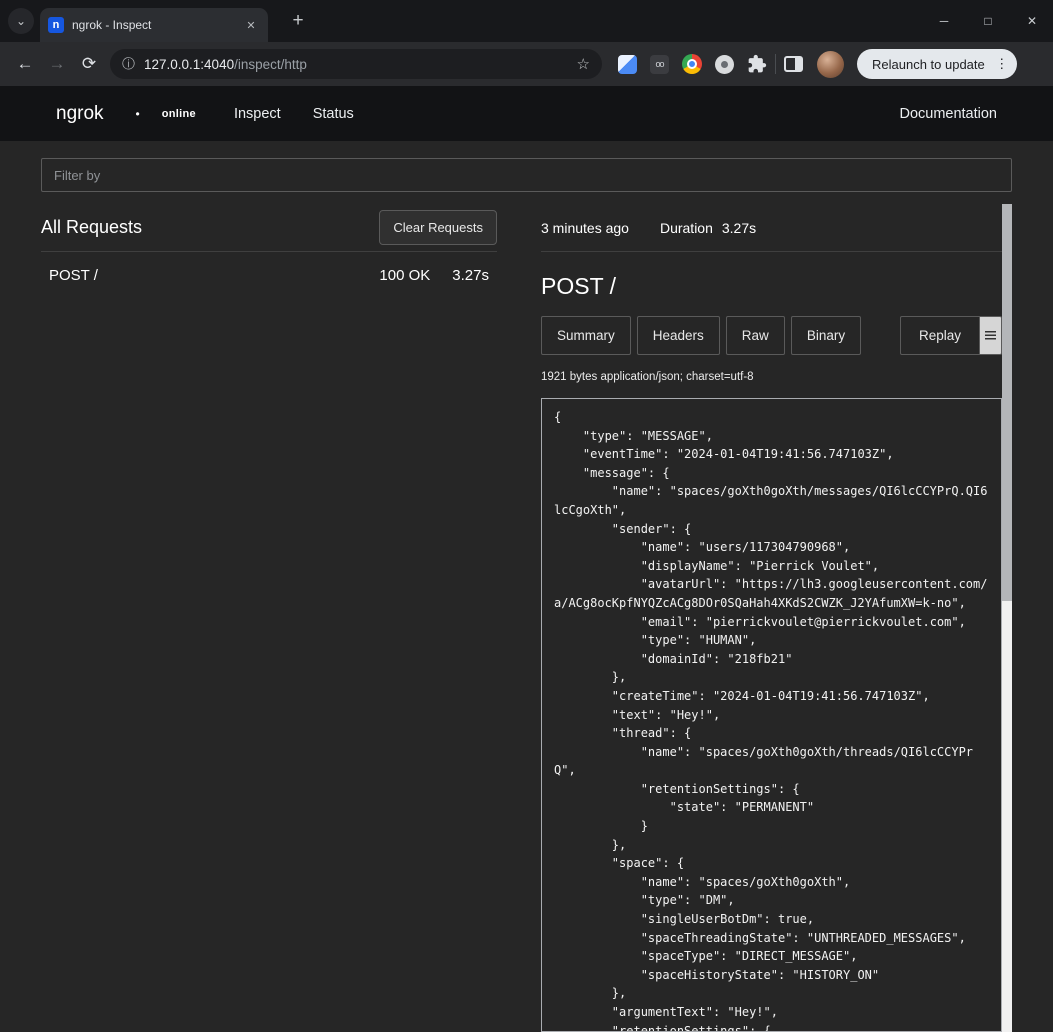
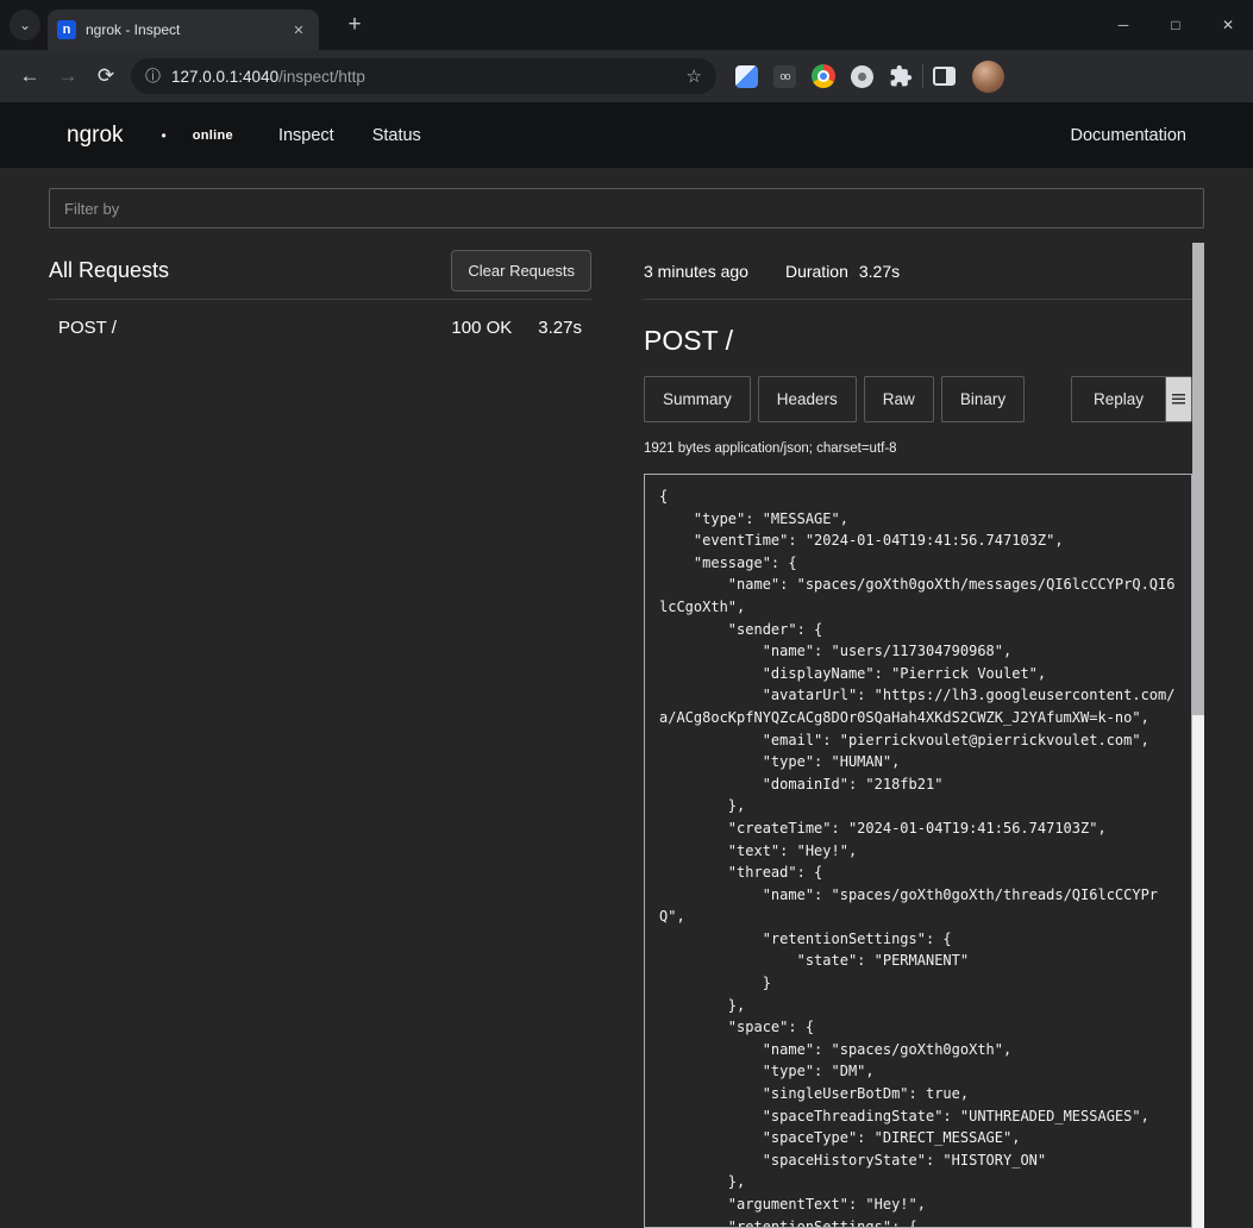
  ⌄
  n
  ngrok - Inspect
  ✕
  +
  ─
  □
  ✕
  ←
  →
  ⟳
  ⓘ
  127.0.0.1:4040/inspect/http
  ☆
  oo
- Relaunch to update
- ⋮
  ngrok
  •
  online
  Inspect
  Status
  Documentation
  Filter by
  All Requests
  Clear Requests
  POST /
  100 OK
  3.27s
  3 minutes ago
  Duration
  3.27s
  POST /
  Summary
  Headers
  Raw
  Binary
  Replay
  1921 bytes application/json; charset=utf-8
  {
  "type": "MESSAGE",
  "eventTime": "2024-01-04T19:41:56.747103Z",
  "message": {
  "name": "spaces/goXth0goXth/messages/QI6lcCCYPrQ.QI6lcCgoXth",
  "sender": {
  "name": "users/117304790968",
  "displayName": "Pierrick Voulet",
  "avatarUrl": "https://lh3.googleusercontent.com/a/ACg8ocKpfNYQZcACg8DOr0SQaHah4XKdS2CWZK_J2YAfumXW=k-no",
  "email": "pierrickvoulet@pierrickvoulet.com",
  "type": "HUMAN",
  "domainId": "218fb21"
  },
  "createTime": "2024-01-04T19:41:56.747103Z",
  "text": "Hey!",
  "thread": {
  "name": "spaces/goXth0goXth/threads/QI6lcCCYPrQ",
  "retentionSettings": {
  "state": "PERMANENT"
  }
  },
  "space": {
  "name": "spaces/goXth0goXth",
  "type": "DM",
  "singleUserBotDm": true,
  "spaceThreadingState": "UNTHREADED_MESSAGES",
  "spaceType": "DIRECT_MESSAGE",
  "spaceHistoryState": "HISTORY_ON"
  },
  "argumentText": "Hey!",
  "retentionSettings": {
